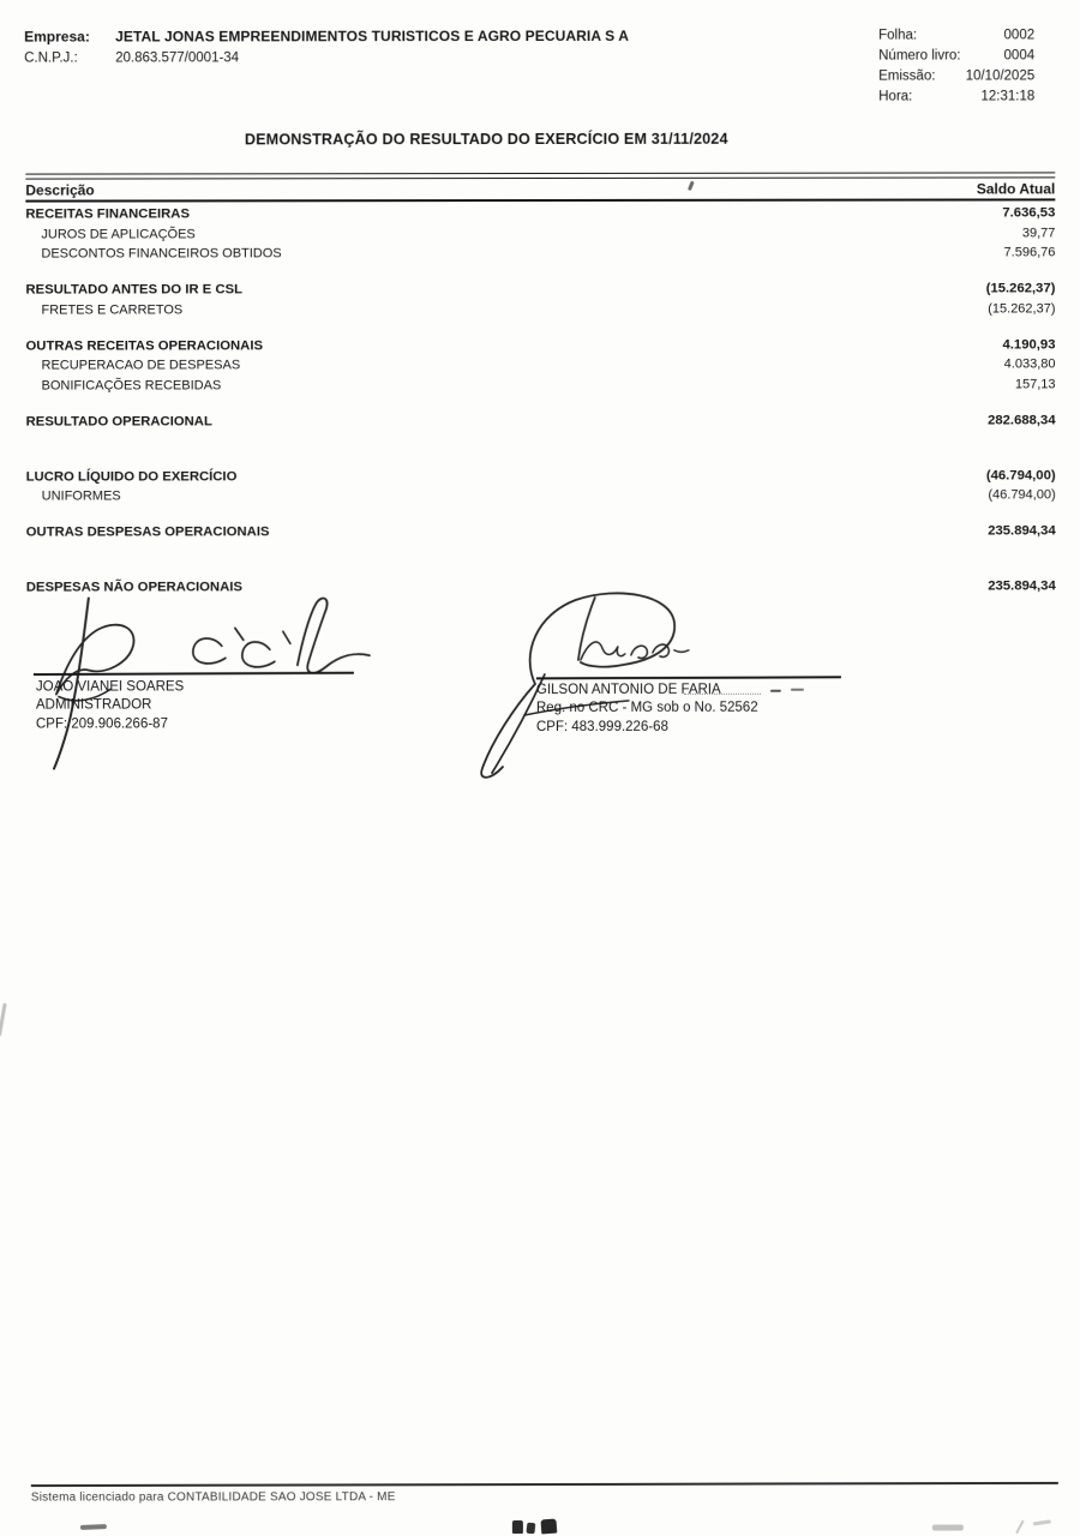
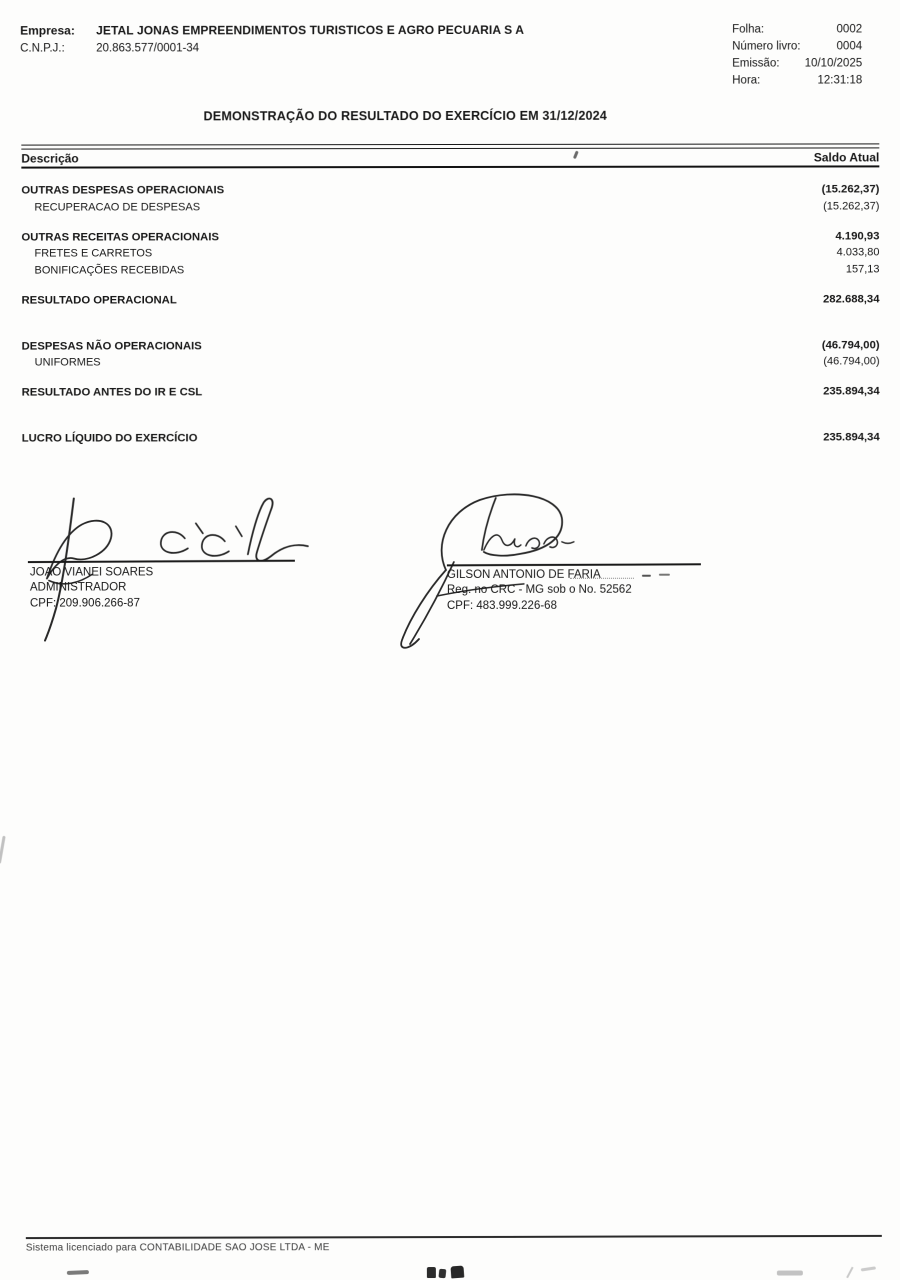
  Empresa:
  JETAL JONAS EMPREENDIMENTOS TURISTICOS E AGRO PECUARIA S A
  C.N.P.J.:
  20.863.577/0001-34
  Folha:
  0002
  Número livro:
  0004
  Emissão:
  10/10/2025
  Hora:
  12:31:18
- DEMONSTRAÇÃO DO RESULTADO DO EXERCÍCIO EM 31/11/2024
+ DEMONSTRAÇÃO DO RESULTADO DO EXERCÍCIO EM 31/12/2024
  Descrição
  Saldo Atual
- RECEITAS FINANCEIRAS
- 7.636,53
- JUROS DE APLICAÇÕES
- 39,77
- DESCONTOS FINANCEIROS OBTIDOS
- 7.596,76
- RESULTADO ANTES DO IR E CSL
+ OUTRAS DESPESAS OPERACIONAIS
  (15.262,37)
- FRETES E CARRETOS
+ RECUPERACAO DE DESPESAS
  (15.262,37)
  OUTRAS RECEITAS OPERACIONAIS
  4.190,93
- RECUPERACAO DE DESPESAS
+ FRETES E CARRETOS
  4.033,80
  BONIFICAÇÕES RECEBIDAS
  157,13
  RESULTADO OPERACIONAL
  282.688,34
- LUCRO LÍQUIDO DO EXERCÍCIO
+ DESPESAS NÃO OPERACIONAIS
  (46.794,00)
  UNIFORMES
  (46.794,00)
- OUTRAS DESPESAS OPERACIONAIS
+ RESULTADO ANTES DO IR E CSL
  235.894,34
- DESPESAS NÃO OPERACIONAIS
+ LUCRO LÍQUIDO DO EXERCÍCIO
  235.894,34
  JOAO VIANEI SOARES
  ADMINISTRADOR
  CPF: 209.906.266-87
  GILSON ANTONIO DE FARIA
  Reg. no CRC - MG sob o No. 52562
  CPF: 483.999.226-68
  Sistema licenciado para CONTABILIDADE SAO JOSE LTDA - ME
